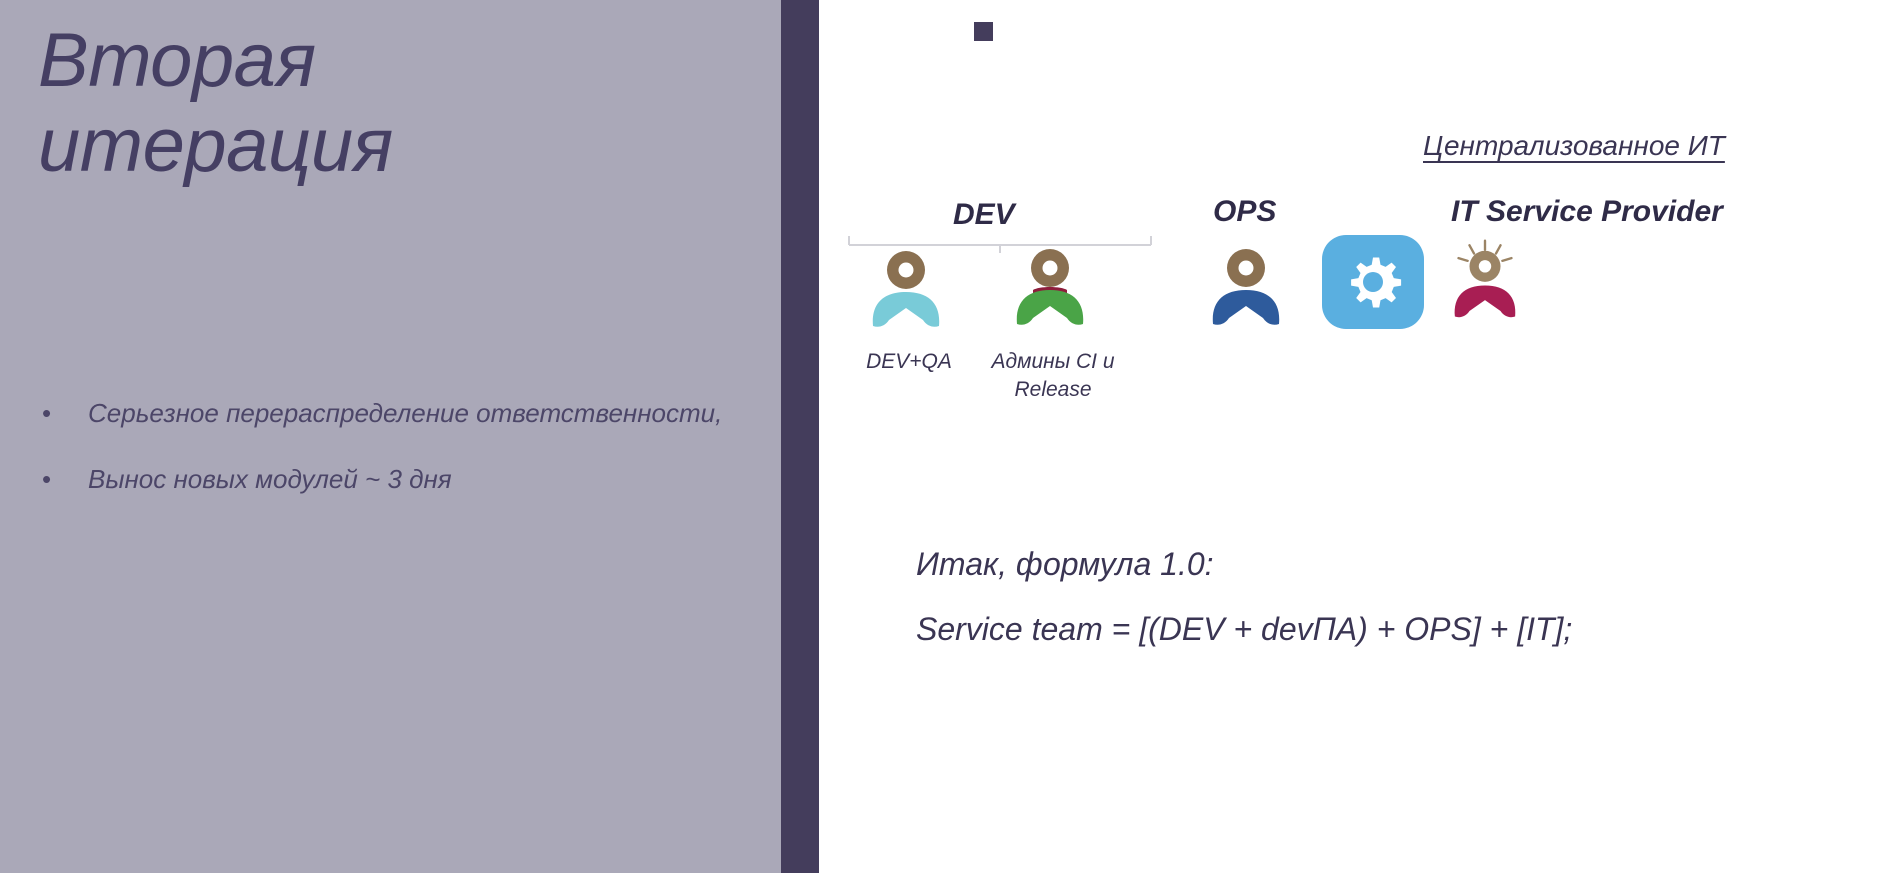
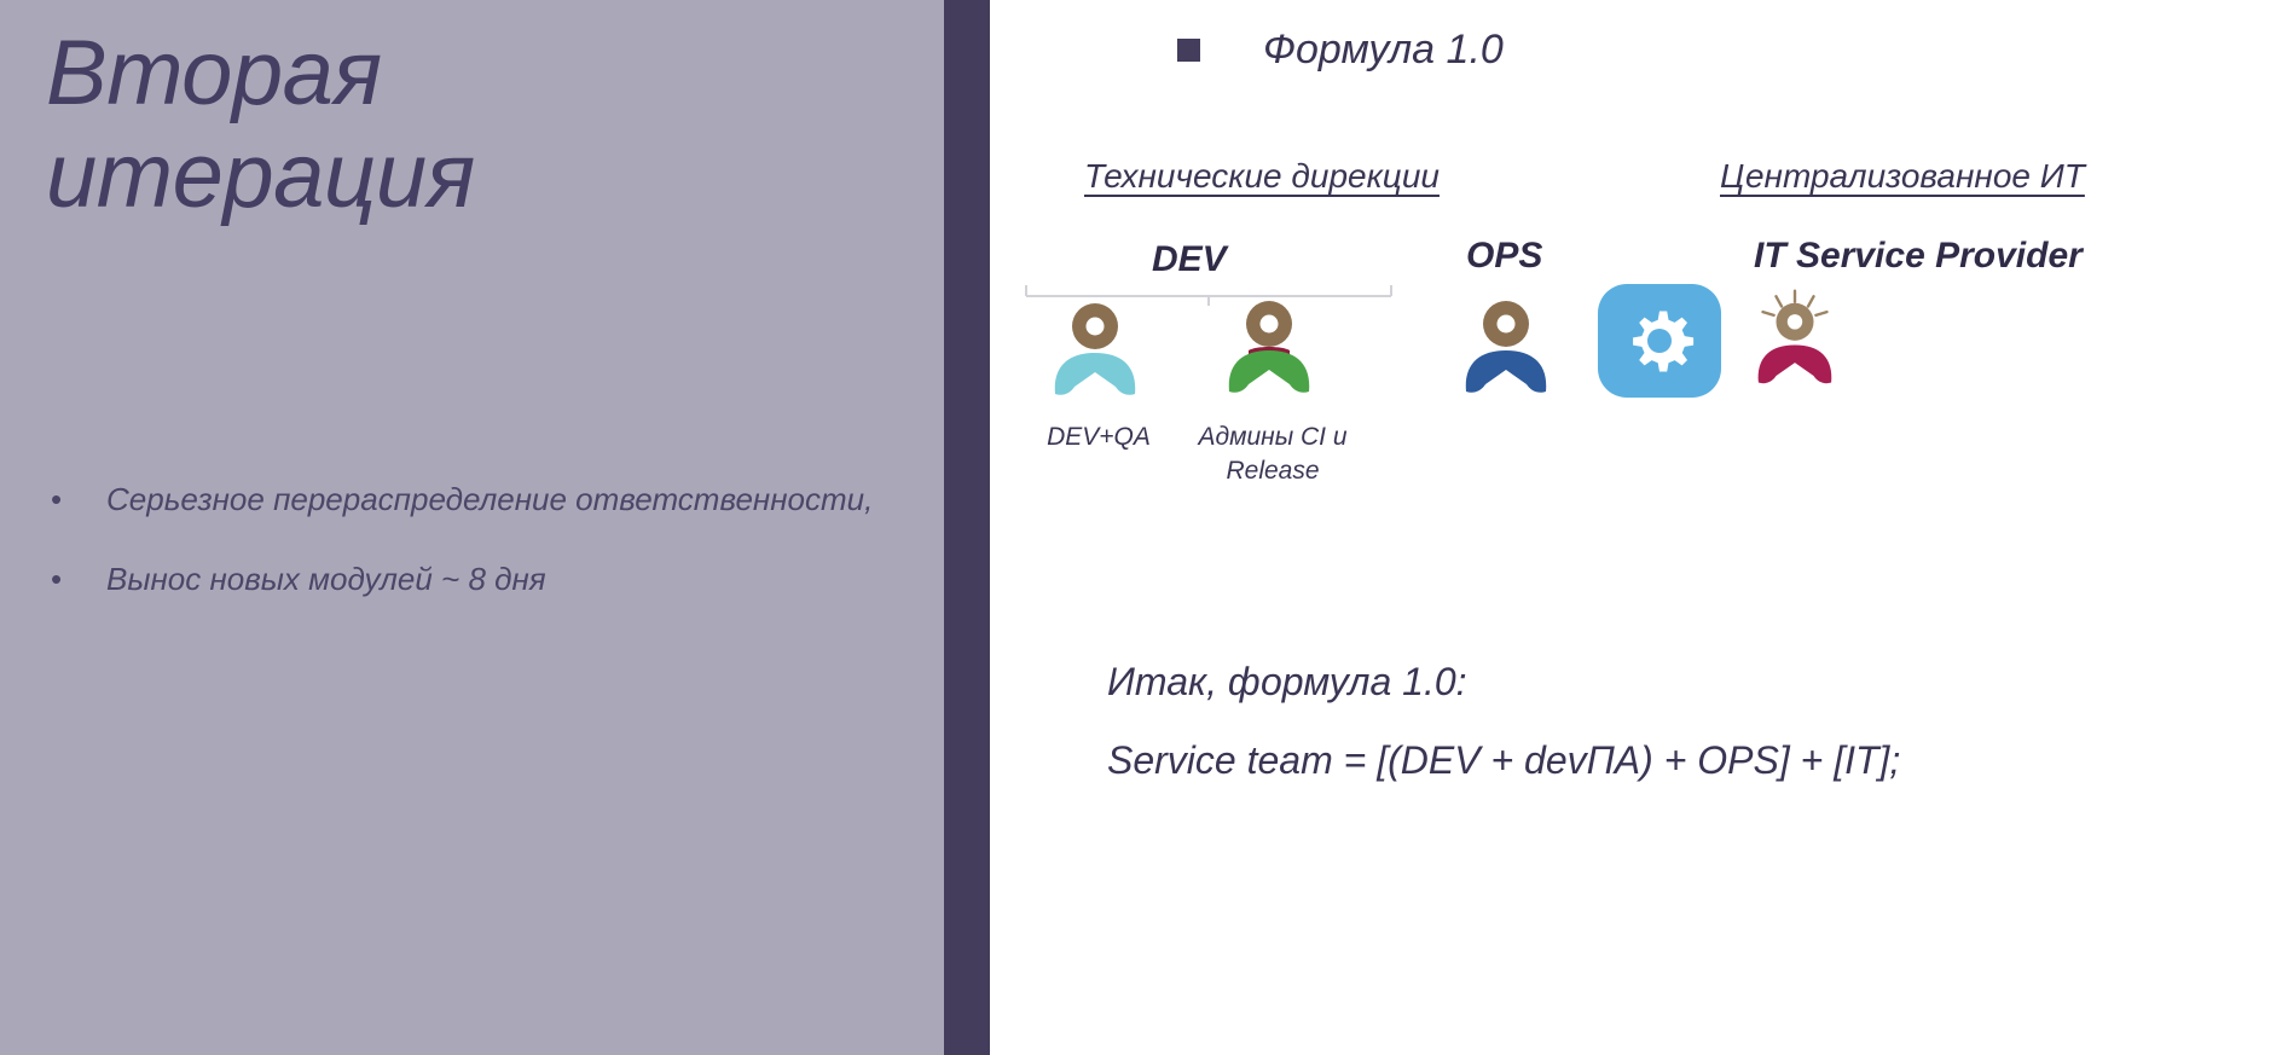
  Вторая
  итерация
  •
  Серьезное перераспределение ответственности,
  •
- Вынос новых модулей ~ 3 дня
+ Вынос новых модулей ~ 8 дня
+ Формула 1.0
+ Технические дирекции
  Централизованное ИТ
  DEV
  OPS
  IT Service Provider
  DEV+QA
  Админы CI и Release
  Итак, формула 1.0:
  Service team = [(DEV + devПА) + OPS] + [IT];
